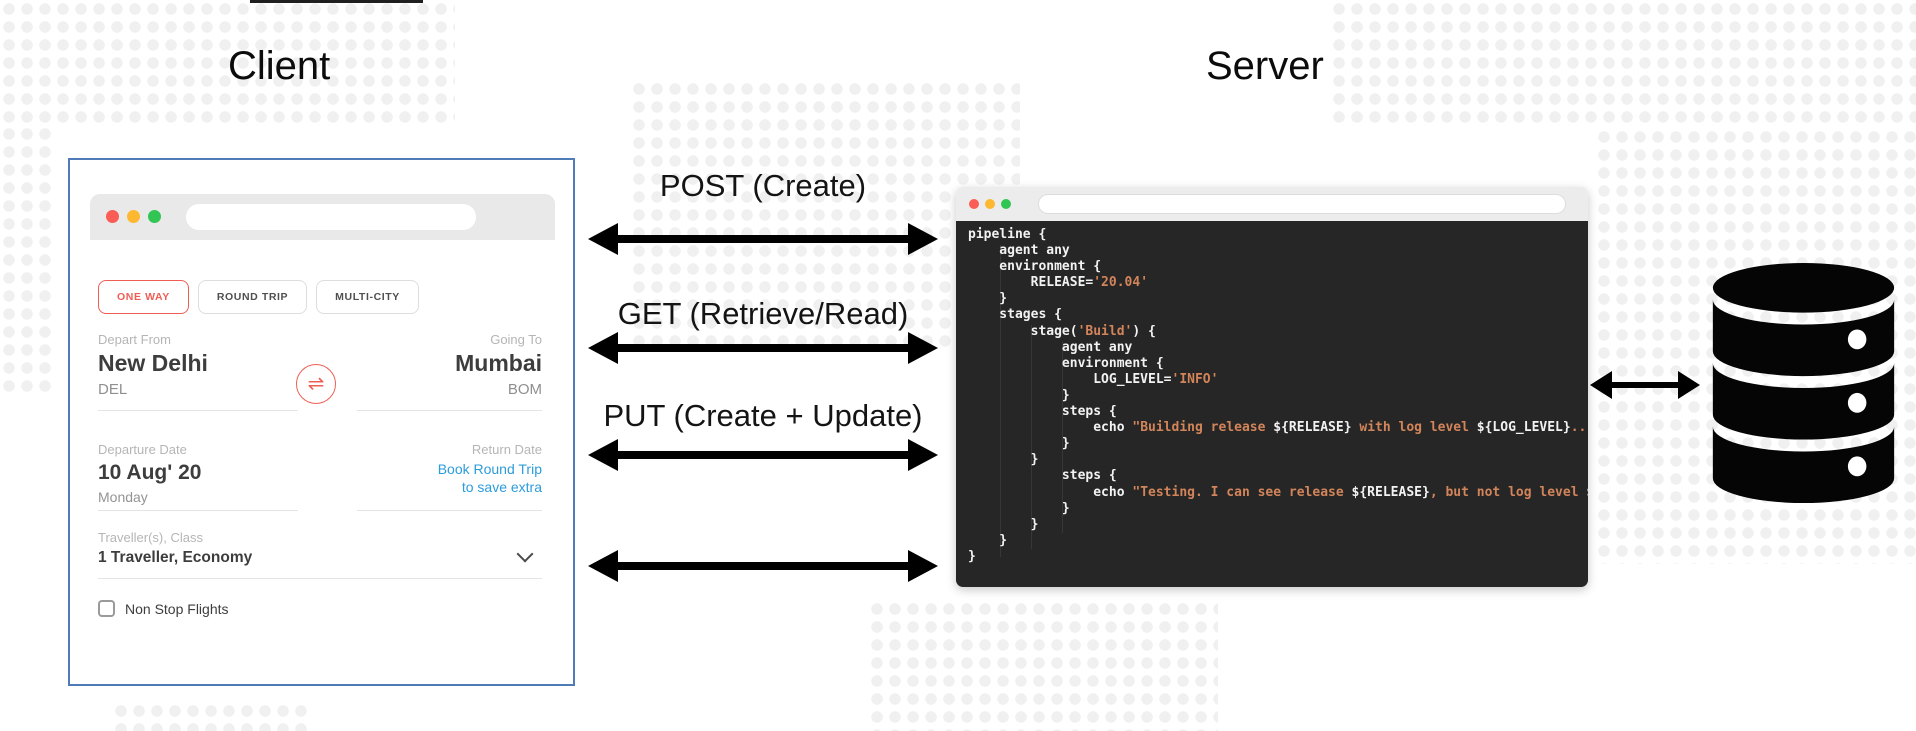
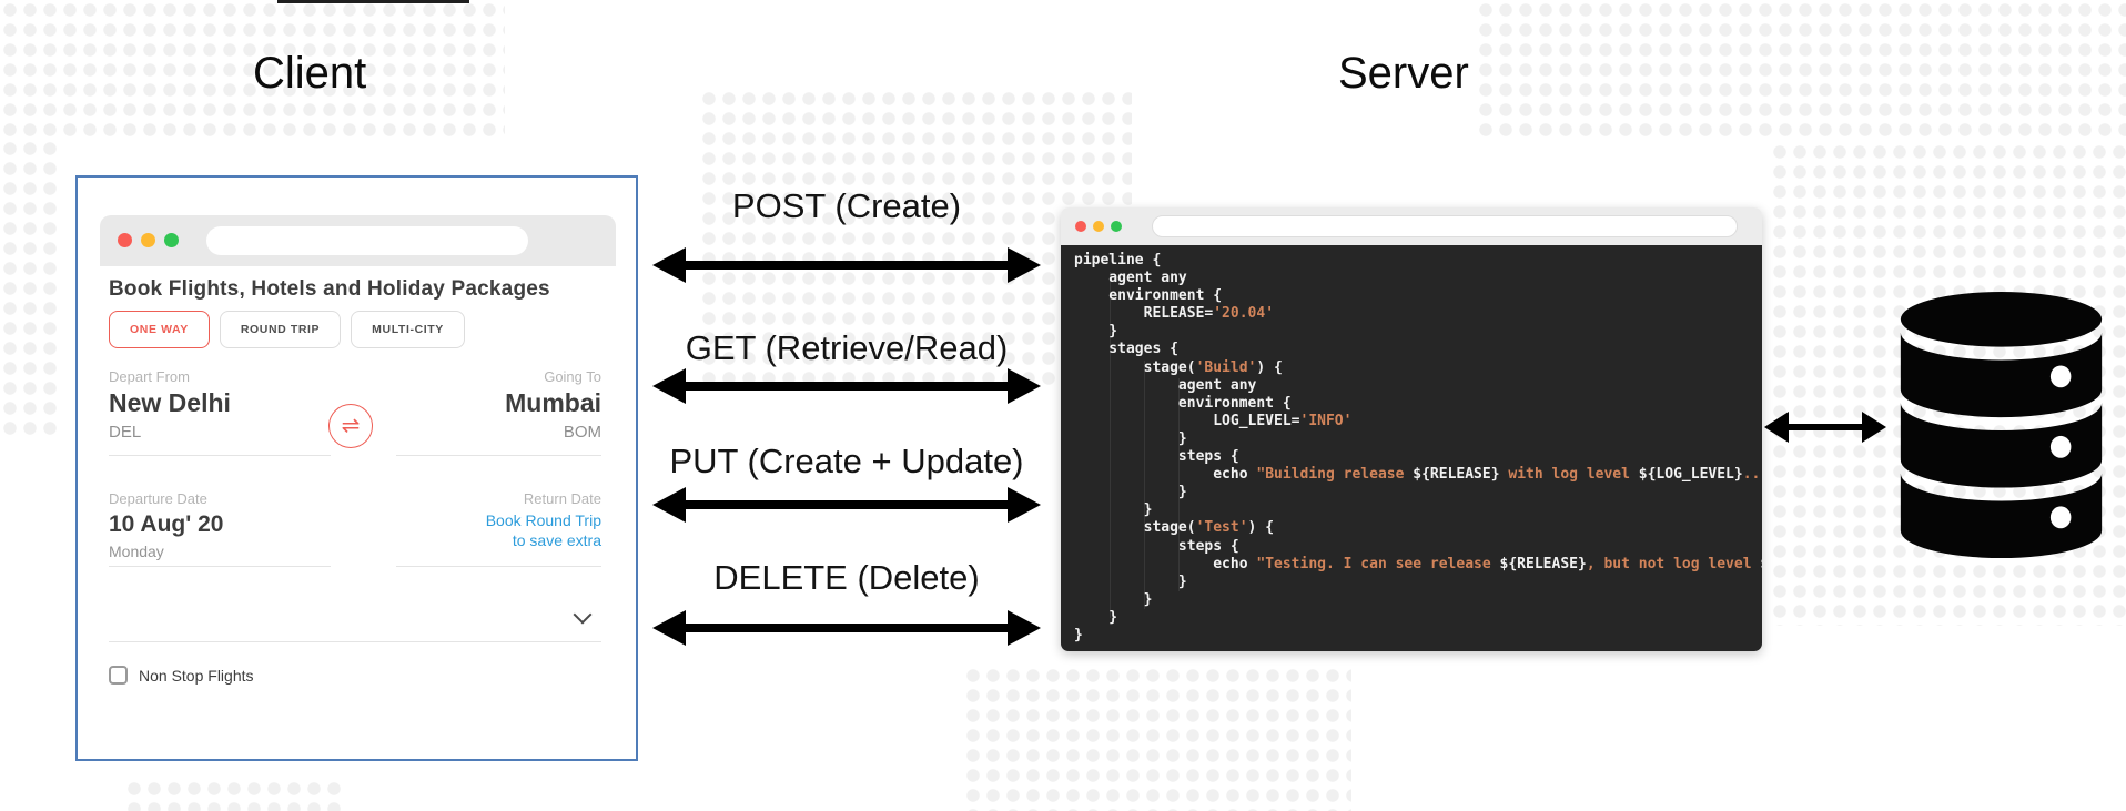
  Client
  Server
+ Book Flights, Hotels and Holiday Packages
  ONE WAY
  ROUND TRIP
  MULTI-CITY
  Depart From
  New Delhi
  DEL
  ⇌
  Going To
  Mumbai
  BOM
  Departure Date
  10 Aug' 20
  Monday
  Return Date
  Book Round Trip
  to save extra
- Traveller(s), Class
- 1 Traveller, Economy
  Non Stop Flights
  POST (Create)
  GET (Retrieve/Read)
  PUT (Create + Update)
+ DELETE (Delete)
  pipeline {
  agent any
  environment {
  RELEASE='20.04'
  }
  stages {
  stage('Build') {
  agent any
  environment {
  LOG_LEVEL='INFO'
  }
  steps {
  echo "Building release ${RELEASE} with log level ${LOG_LEVEL}..
  }
  }
+ stage('Test') {
  steps {
  echo "Testing. I can see release ${RELEASE}, but not log level
  }
  }
  }
  }
